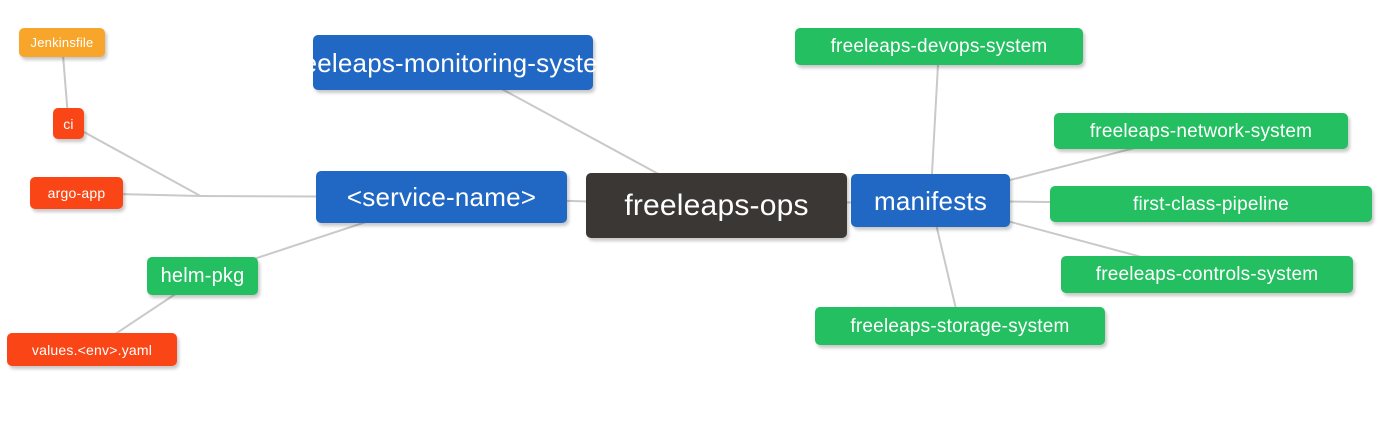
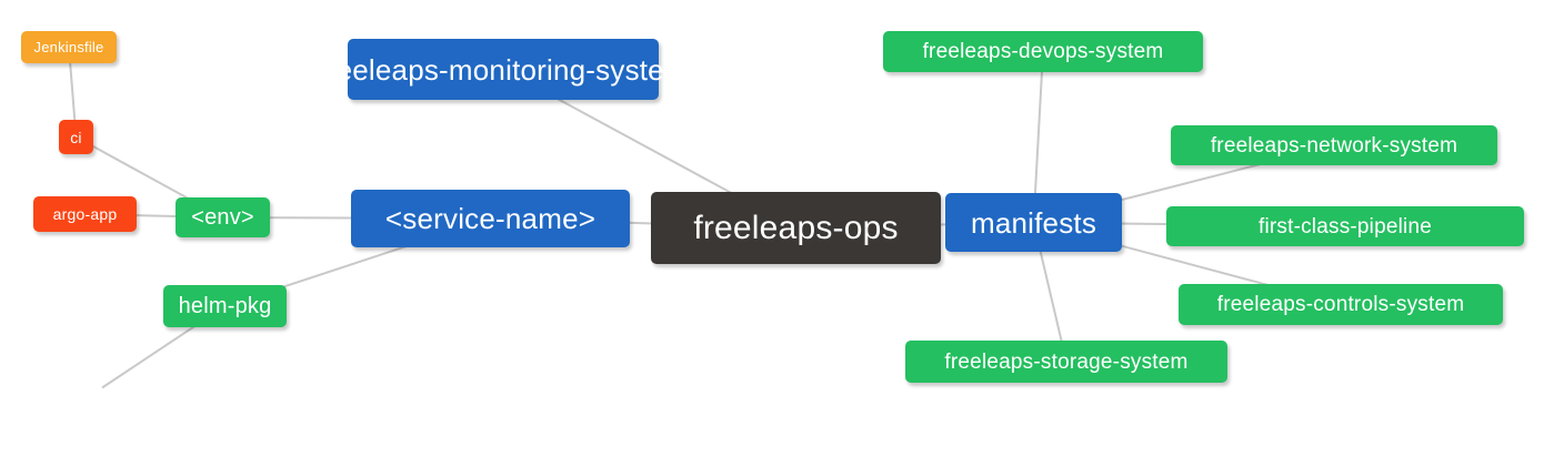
  Jenkinsfile
  ci
  argo-app
+ <env>
  helm-pkg
- values.<env>.yaml
  freeleaps-monitoring-system
  <service-name>
  freeleaps-ops
  manifests
  freeleaps-devops-system
  freeleaps-network-system
  first-class-pipeline
  freeleaps-controls-system
  freeleaps-storage-system
